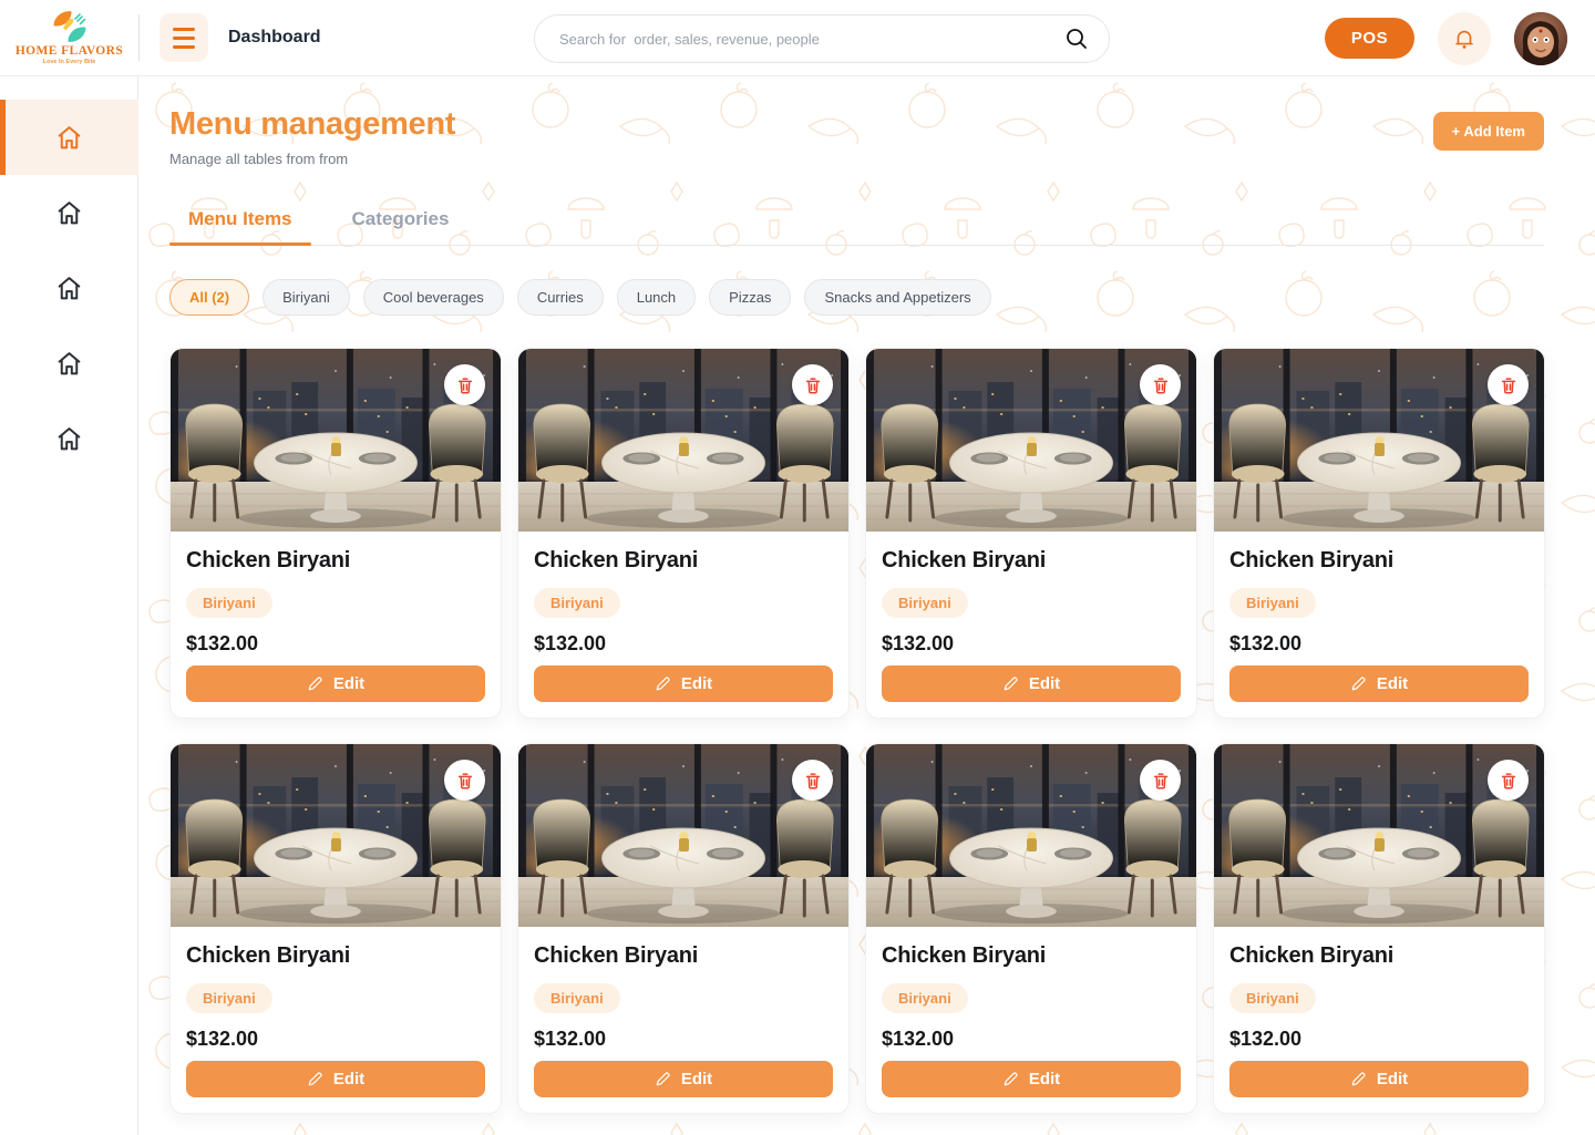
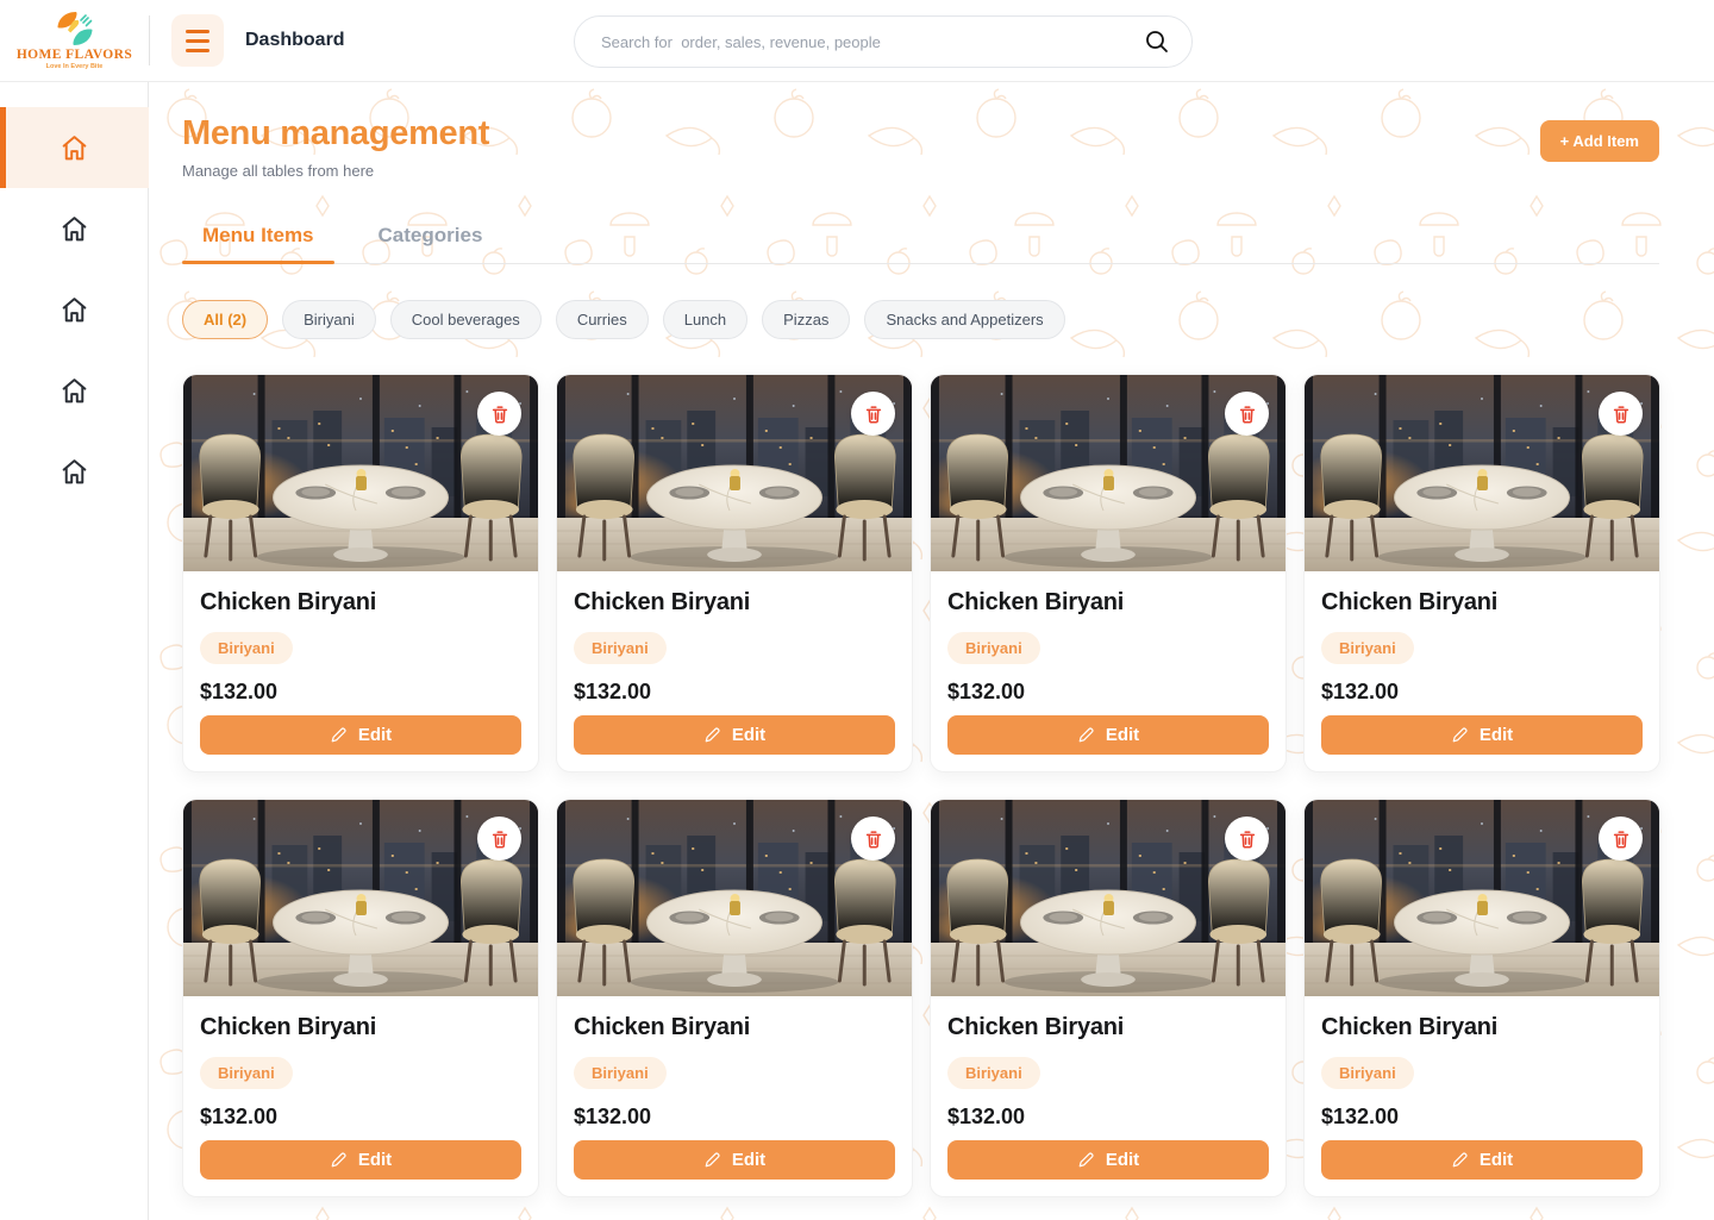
  HOME FLAVORS
  Dashboard
  Search for order, sales, revenue, people
- POS
  Menu management
- Manage all tables from from
+ Manage all tables from here
  + Add Item
  Menu Items
  Categories
  All (2)
  Biriyani
  Cool beverages
  Curries
  Lunch
  Pizzas
  Snacks and Appetizers
  Chicken Biryani
  Biriyani
  $132.00
  Edit
  Chicken Biryani
  Biriyani
  $132.00
  Edit
  Chicken Biryani
  Biriyani
  $132.00
  Edit
  Chicken Biryani
  Biriyani
  $132.00
  Edit
  Chicken Biryani
  Biriyani
  $132.00
  Edit
  Chicken Biryani
  Biriyani
  $132.00
  Edit
  Chicken Biryani
  Biriyani
  $132.00
  Edit
  Chicken Biryani
  Biriyani
  $132.00
  Edit
